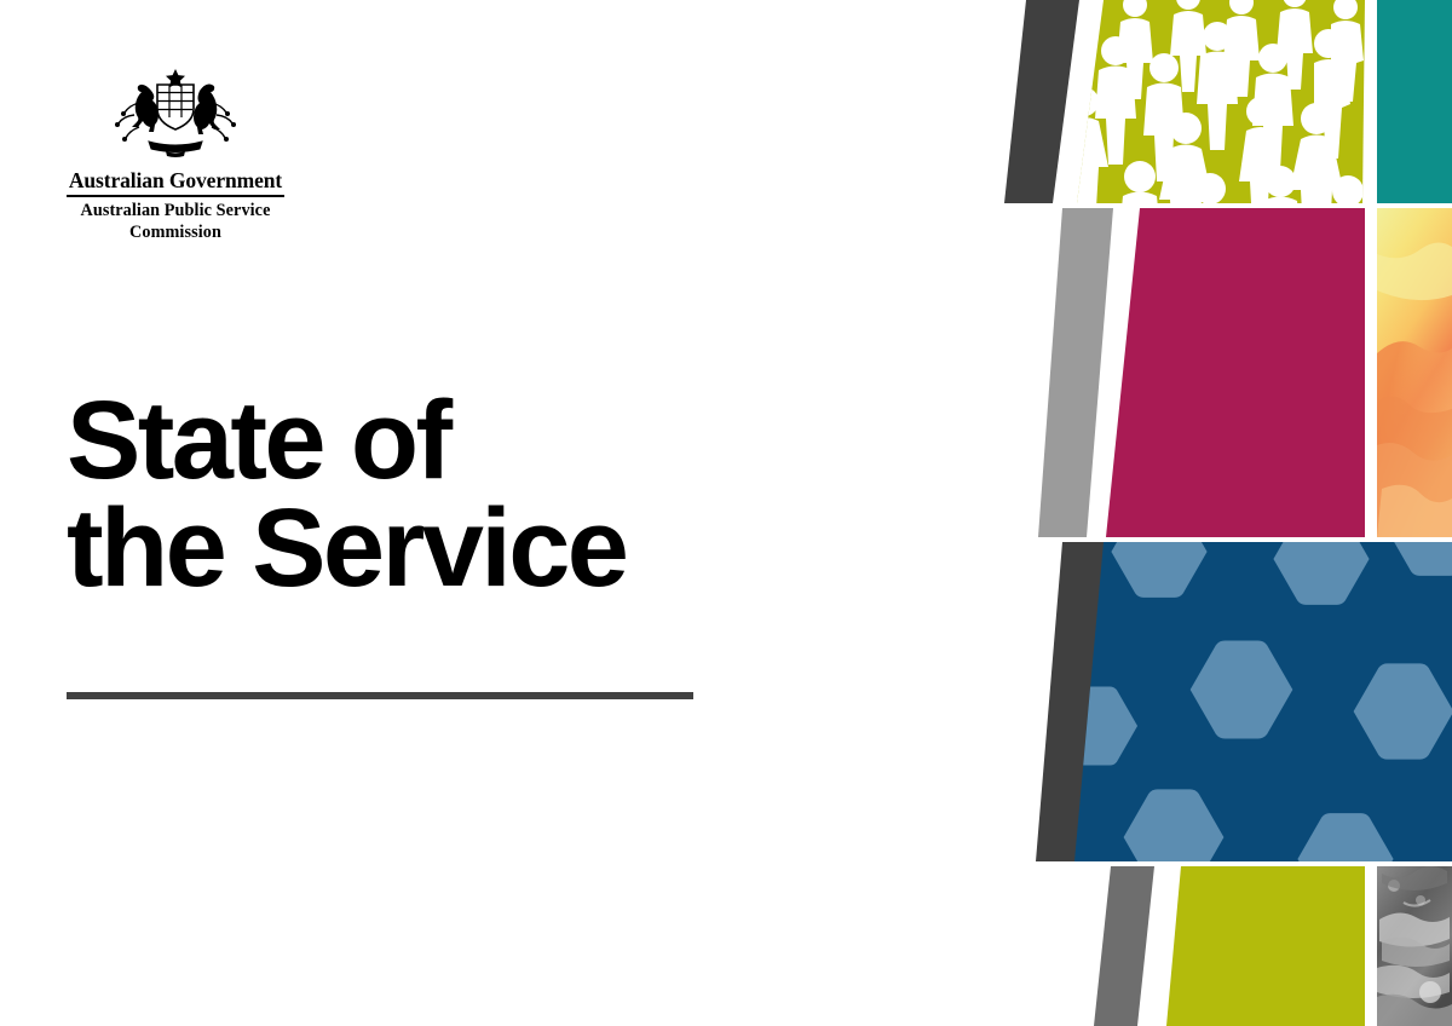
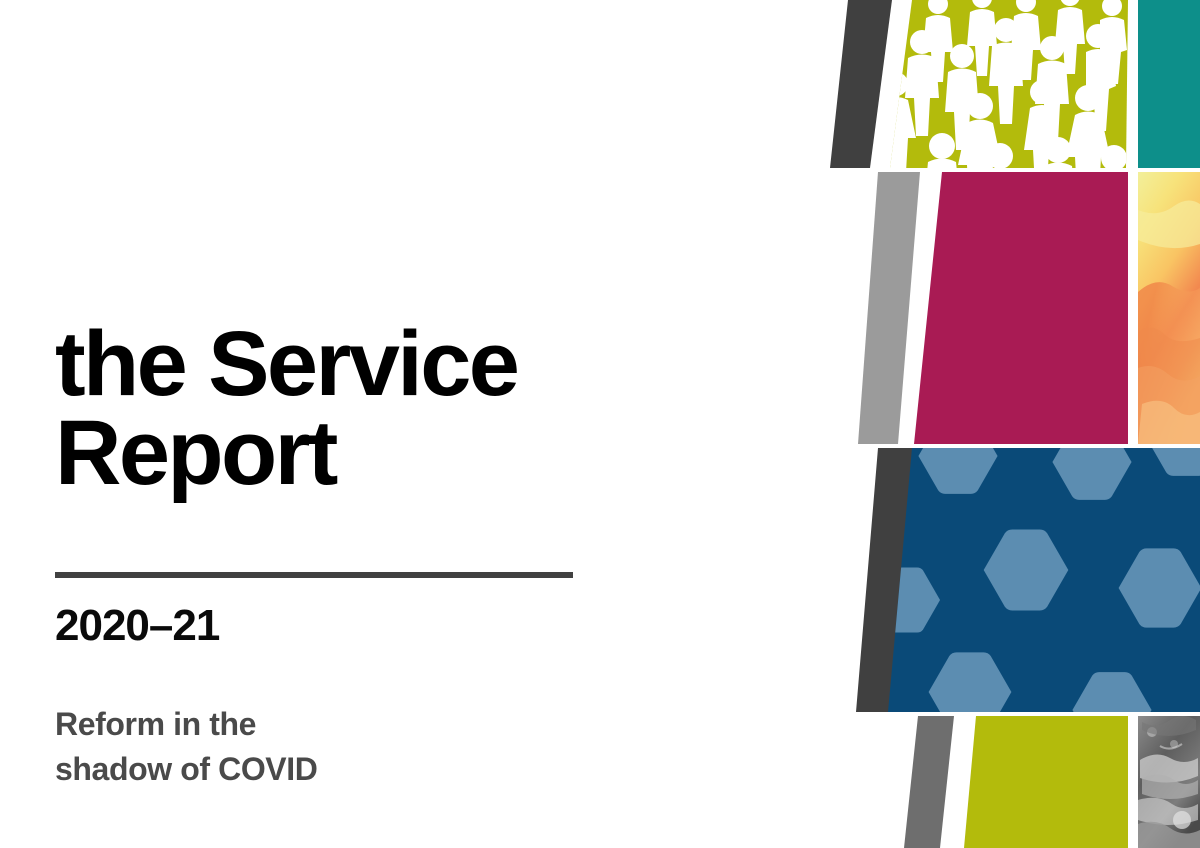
- Australian Government
- Australian Public Service
- Commission
- State of
  the Service
+ Report
+ 2020–21
+ Reform in the
+ shadow of COVID
